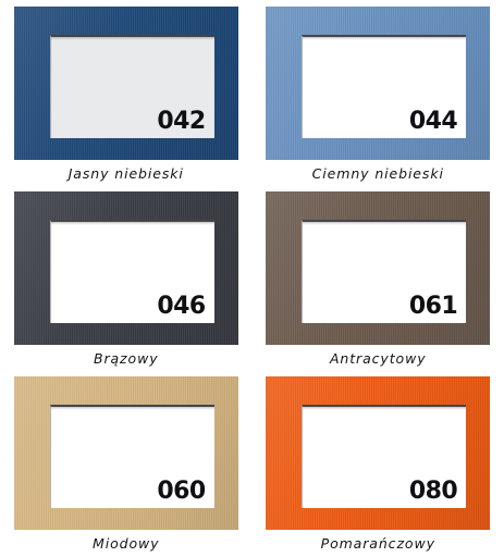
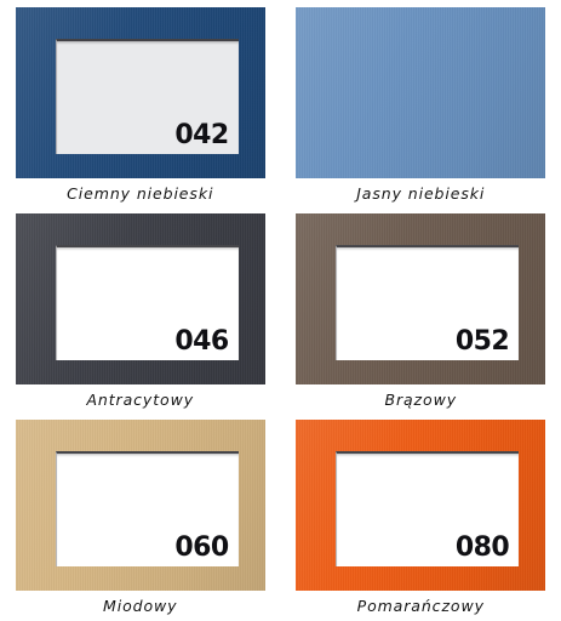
  042
- Jasny niebieski
+ Ciemny niebieski
- 044
- Ciemny niebieski
+ Jasny niebieski
  046
- Brązowy
+ Antracytowy
- 061
+ 052
- Antracytowy
+ Brązowy
  060
  Miodowy
  080
  Pomarańczowy
